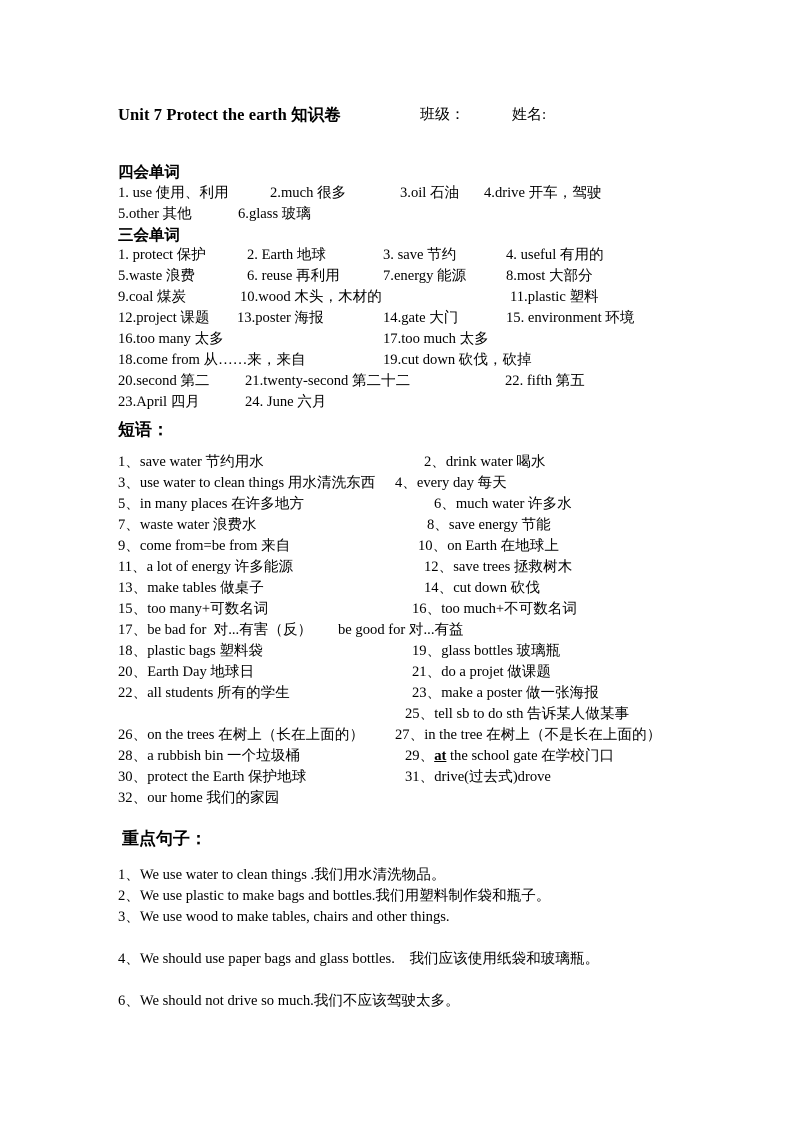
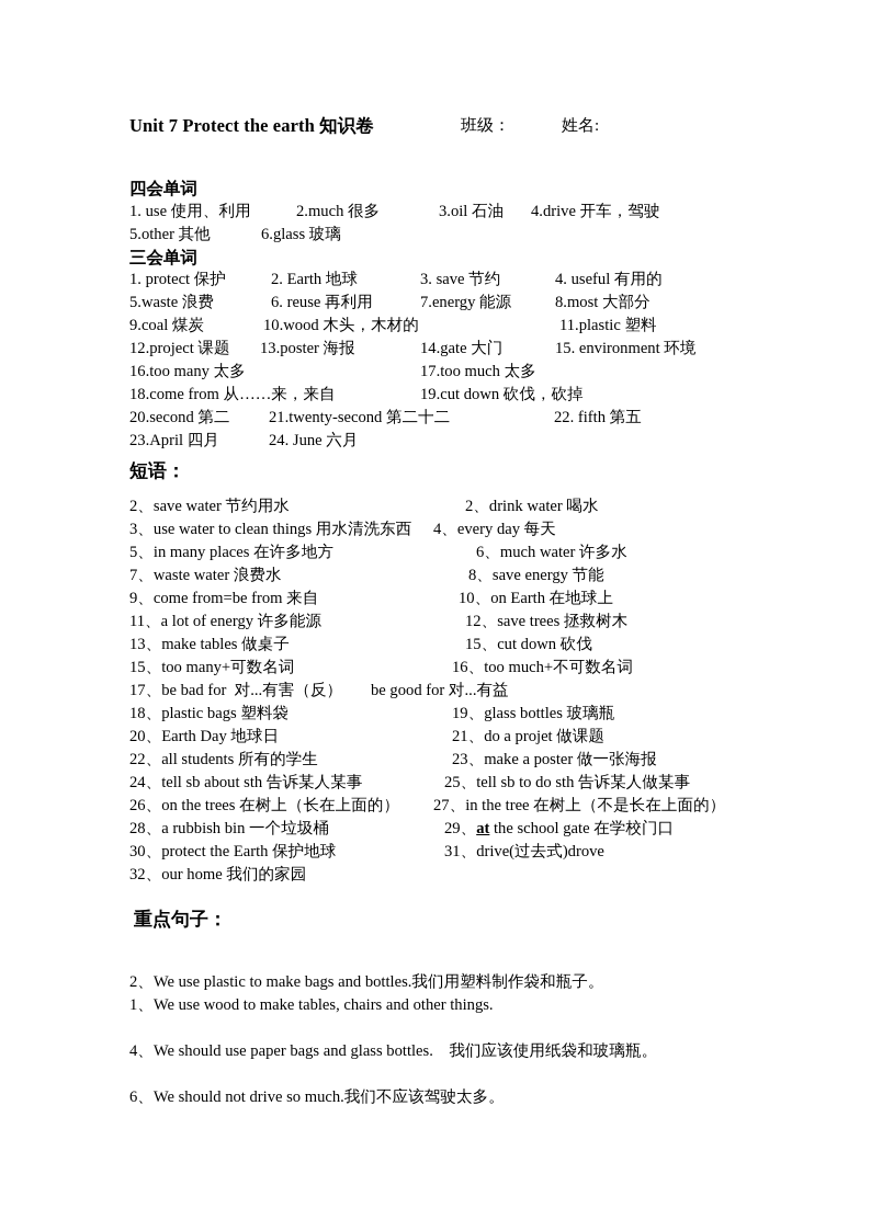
  Unit 7 Protect the earth 知识卷
  班级：
  姓名:
  四会单词
  1. use 使用、利用
  2.much 很多
  3.oil 石油
  4.drive 开车，驾驶
  5.other 其他
  6.glass 玻璃
  三会单词
  1. protect 保护
  2. Earth 地球
  3. save 节约
  4. useful 有用的
  5.waste 浪费
  6. reuse 再利用
  7.energy 能源
  8.most 大部分
  9.coal 煤炭
  10.wood 木头，木材的
  11.plastic 塑料
  12.project 课题
  13.poster 海报
  14.gate 大门
  15. environment 环境
  16.too many 太多
  17.too much 太多
  18.come from 从……来，来自
  19.cut down 砍伐，砍掉
  20.second 第二
  21.twenty-second 第二十二
  22. fifth 第五
  23.April 四月
  24. June 六月
  短语：
- 1、save water 节约用水
+ 2、save water 节约用水
  2、drink water 喝水
  3、use water to clean things 用水清洗东西
  4、every day 每天
  5、in many places 在许多地方
  6、much water 许多水
  7、waste water 浪费水
  8、save energy 节能
  9、come from=be from 来自
  10、on Earth 在地球上
  11、a lot of energy 许多能源
  12、save trees 拯救树木
  13、make tables 做桌子
- 14、cut down 砍伐
+ 15、cut down 砍伐
  15、too many+可数名词
  16、too much+不可数名词
  17、be bad for 对...有害（反）
  be good for 对...有益
  18、plastic bags 塑料袋
  19、glass bottles 玻璃瓶
  20、Earth Day 地球日
  21、do a projet 做课题
  22、all students 所有的学生
  23、make a poster 做一张海报
+ 24、tell sb about sth 告诉某人某事
  25、tell sb to do sth 告诉某人做某事
  26、on the trees 在树上（长在上面的）
  27、in the tree 在树上（不是长在上面的）
  28、a rubbish bin 一个垃圾桶
  29、at the school gate 在学校门口
  30、protect the Earth 保护地球
  31、drive(过去式)drove
  32、our home 我们的家园
  重点句子：
- 1、We use water to clean things .我们用水清洗物品。
  2、We use plastic to make bags and bottles.我们用塑料制作袋和瓶子。
- 3、We use wood to make tables, chairs and other things.
+ 1、We use wood to make tables, chairs and other things.
  4、We should use paper bags and glass bottles. 我们应该使用纸袋和玻璃瓶。
  6、We should not drive so much.我们不应该驾驶太多。
